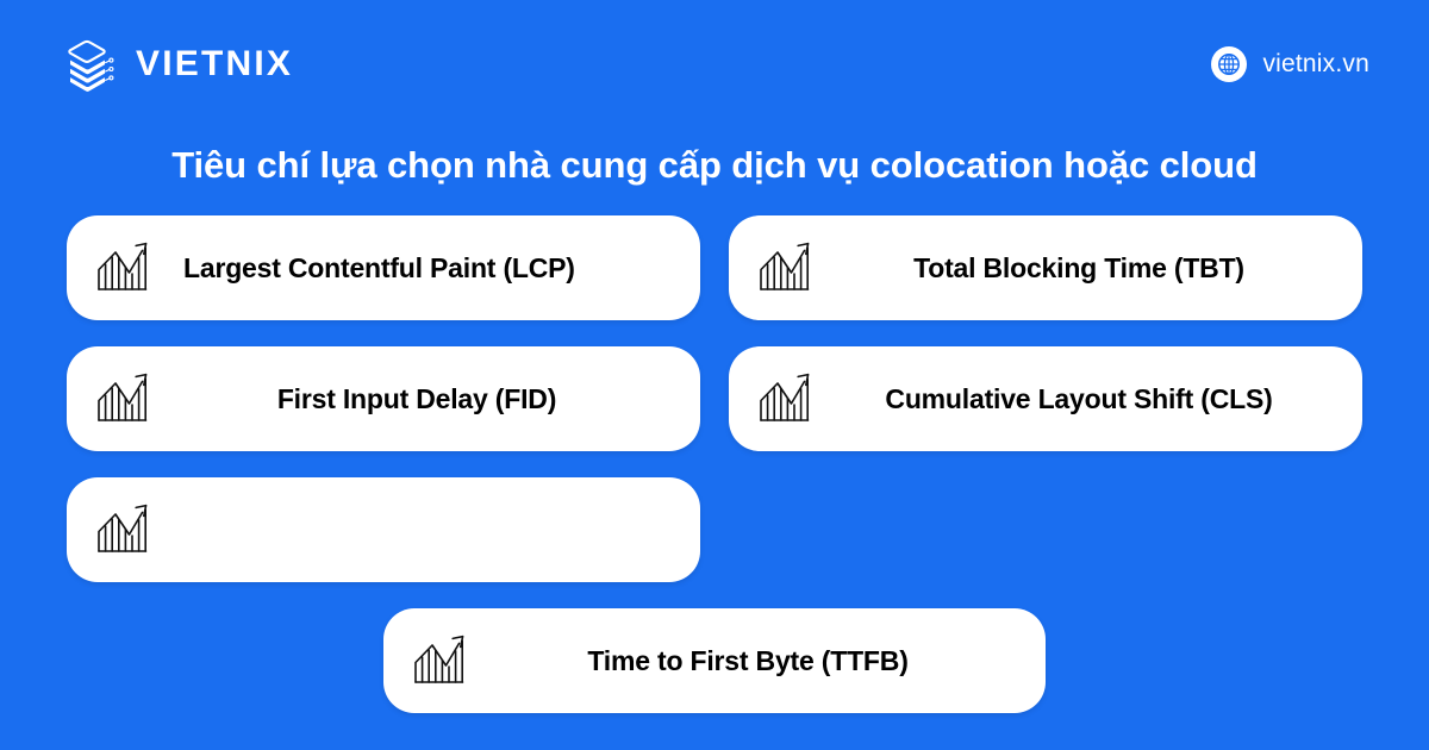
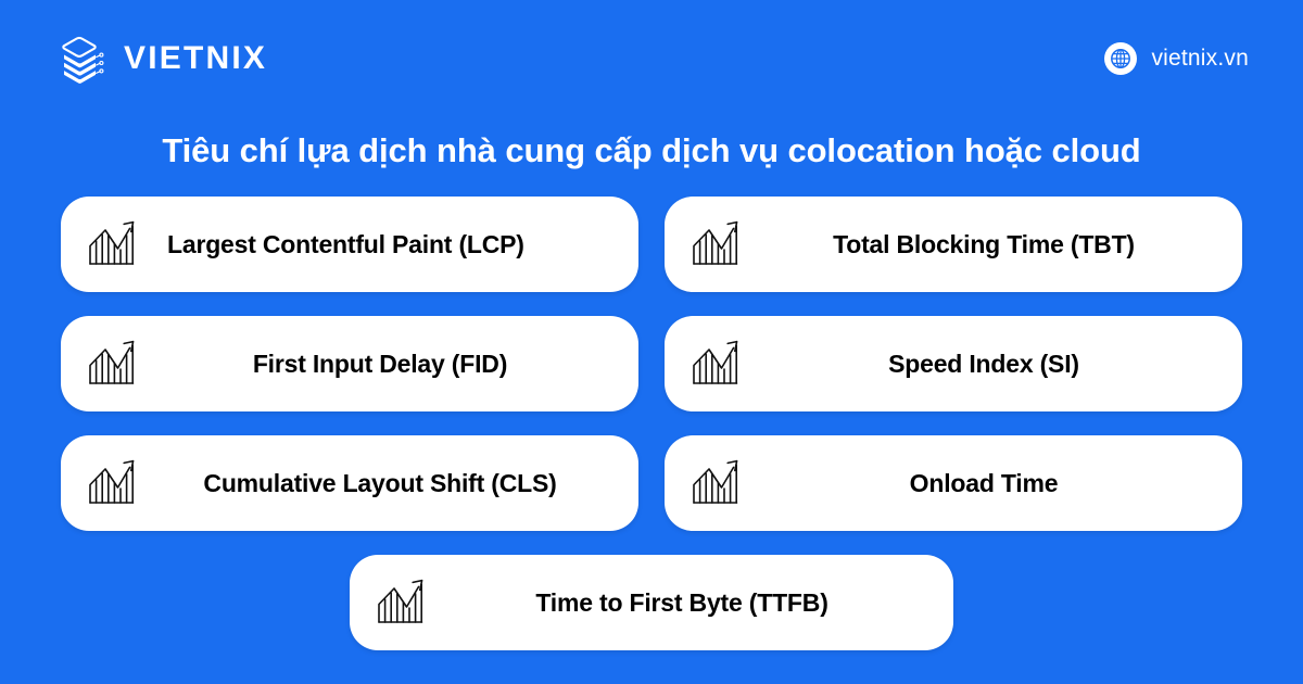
  VIETNIX
  vietnix.vn
- Tiêu chí lựa chọn nhà cung cấp dịch vụ colocation hoặc cloud
+ Tiêu chí lựa dịch nhà cung cấp dịch vụ colocation hoặc cloud
  Largest Contentful Paint (LCP)
  Total Blocking Time (TBT)
  First Input Delay (FID)
+ Speed Index (SI)
  Cumulative Layout Shift (CLS)
+ Onload Time
  Time to First Byte (TTFB)
